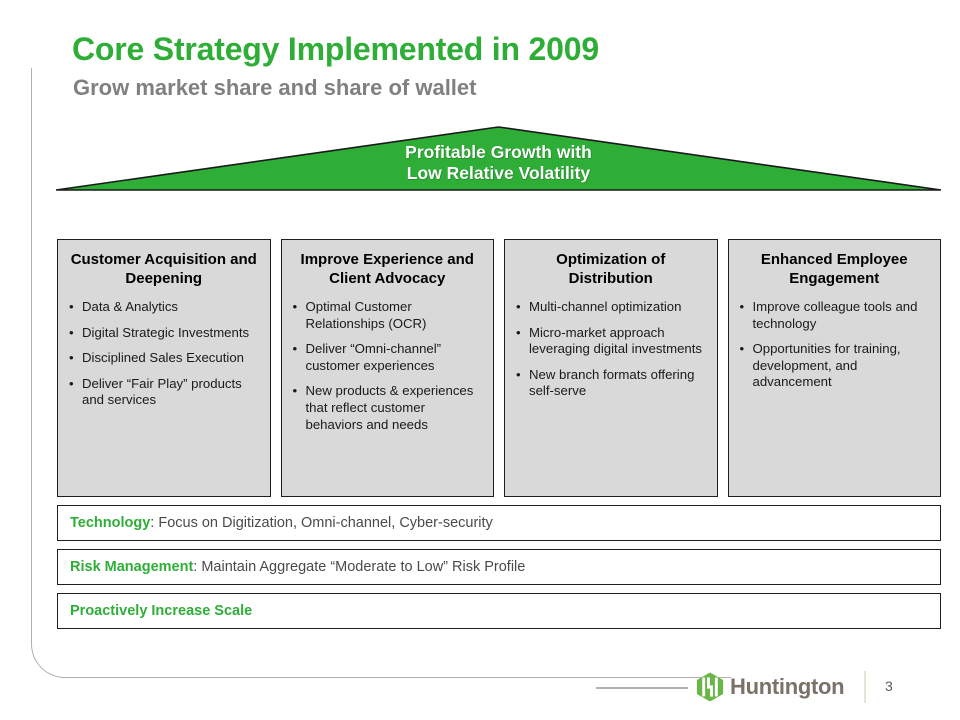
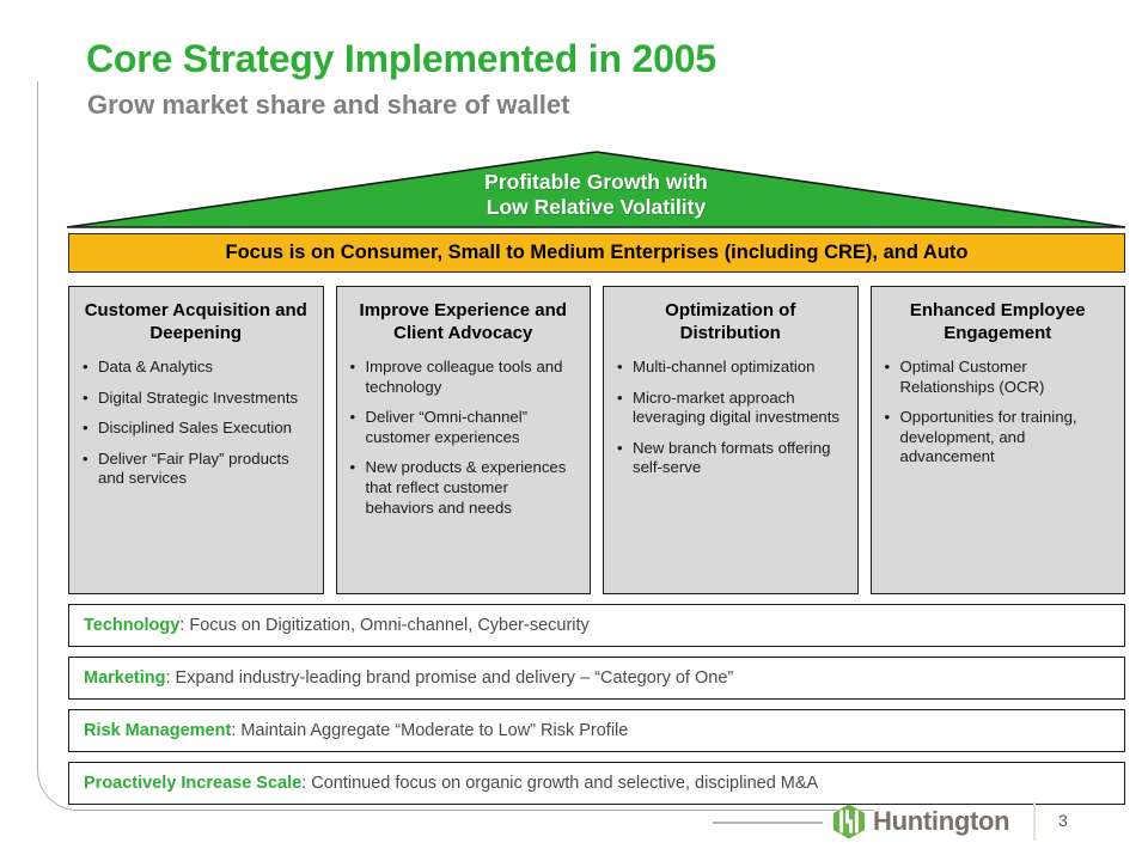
- Core Strategy Implemented in 2009
+ Core Strategy Implemented in 2005
  Grow market share and share of wallet
  Profitable Growth with
  Low Relative Volatility
+ Focus is on Consumer, Small to Medium Enterprises (including CRE), and Auto
  Customer Acquisition and Deepening
  •
  Data & Analytics
  •
  Digital Strategic Investments
  •
  Disciplined Sales Execution
  •
  Deliver “Fair Play” products and services
  Improve Experience and Client Advocacy
  •
- Optimal Customer Relationships (OCR)
+ Improve colleague tools and technology
  •
  Deliver “Omni-channel” customer experiences
  •
  New products & experiences that reflect customer behaviors and needs
  Optimization of Distribution
  •
  Multi-channel optimization
  •
  Micro-market approach leveraging digital investments
  •
  New branch formats offering self-serve
  Enhanced Employee Engagement
  •
- Improve colleague tools and technology
+ Optimal Customer Relationships (OCR)
  •
  Opportunities for training, development, and advancement
  Technology
  : Focus on Digitization, Omni-channel, Cyber-security
+ Marketing
+ : Expand industry-leading brand promise and delivery – “Category of One”
  Risk Management
  : Maintain Aggregate “Moderate to Low” Risk Profile
  Proactively Increase Scale
+ : Continued focus on organic growth and selective, disciplined M&A
  Huntington
  3
